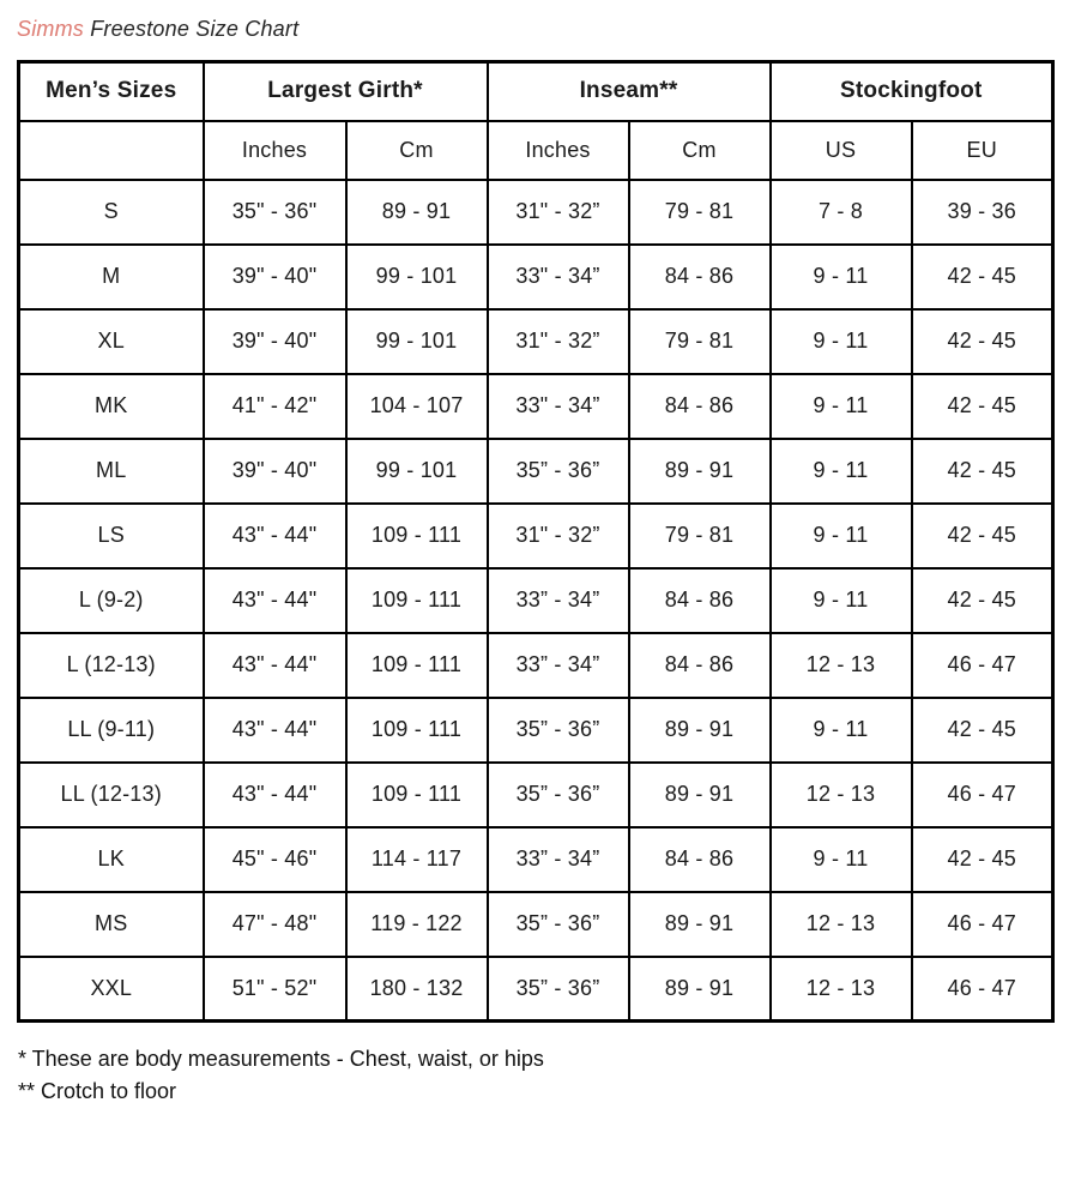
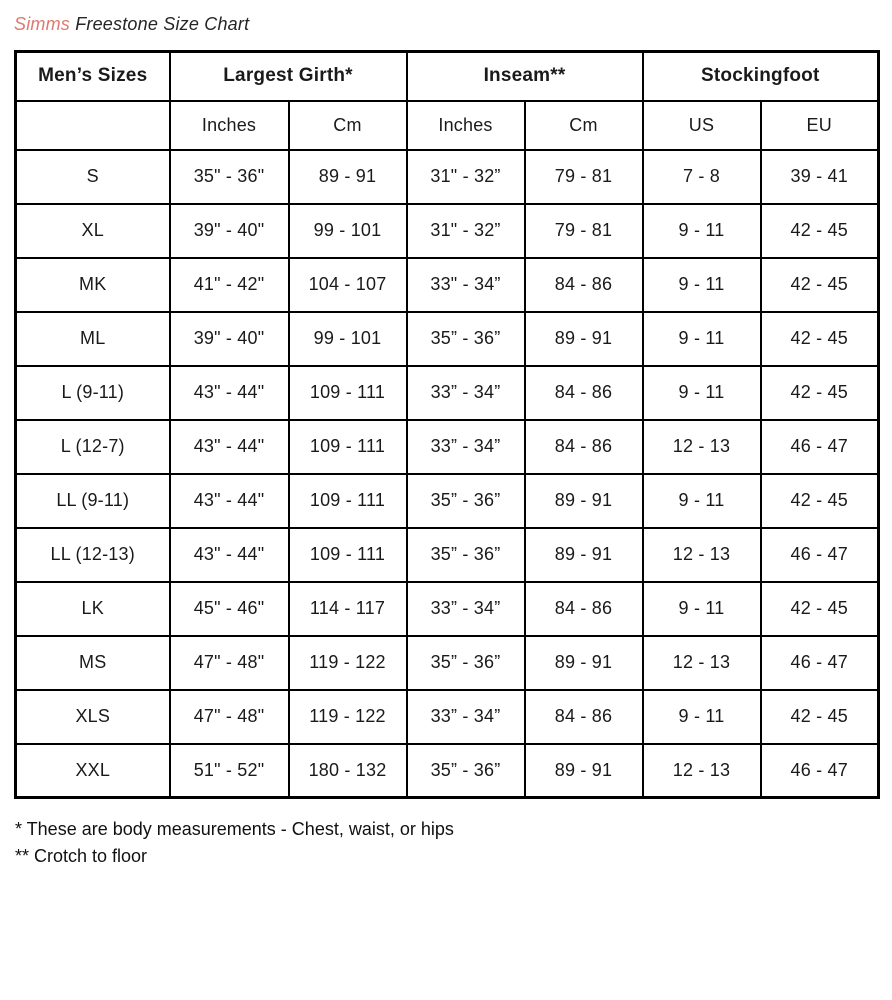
  Simms Freestone Size Chart
  Men’s Sizes	Largest Girth*	Inseam**	Stockingfoot
  	Inches	Cm	Inches	Cm	US	EU
- S	35" - 36"	89 - 91	31" - 32”	79 - 81	7 - 8	39 - 36
+ S	35" - 36"	89 - 91	31" - 32”	79 - 81	7 - 8	39 - 41
- M	39" - 40"	99 - 101	33" - 34”	84 - 86	9 - 11	42 - 45
  XL	39" - 40"	99 - 101	31" - 32”	79 - 81	9 - 11	42 - 45
  MK	41" - 42"	104 - 107	33" - 34”	84 - 86	9 - 11	42 - 45
  ML	39" - 40"	99 - 101	35” - 36”	89 - 91	9 - 11	42 - 45
- LS	43" - 44"	109 - 111	31" - 32”	79 - 81	9 - 11	42 - 45
- L (9-2)	43" - 44"	109 - 111	33” - 34”	84 - 86	9 - 11	42 - 45
+ L (9-11)	43" - 44"	109 - 111	33” - 34”	84 - 86	9 - 11	42 - 45
- L (12-13)	43" - 44"	109 - 111	33” - 34”	84 - 86	12 - 13	46 - 47
+ L (12-7)	43" - 44"	109 - 111	33” - 34”	84 - 86	12 - 13	46 - 47
  LL (9-11)	43" - 44"	109 - 111	35” - 36”	89 - 91	9 - 11	42 - 45
  LL (12-13)	43" - 44"	109 - 111	35” - 36”	89 - 91	12 - 13	46 - 47
  LK	45" - 46"	114 - 117	33” - 34”	84 - 86	9 - 11	42 - 45
  MS	47" - 48"	119 - 122	35” - 36”	89 - 91	12 - 13	46 - 47
+ XLS	47" - 48"	119 - 122	33” - 34”	84 - 86	9 - 11	42 - 45
  XXL	51" - 52"	180 - 132	35” - 36”	89 - 91	12 - 13	46 - 47
  * These are body measurements - Chest, waist, or hips
  ** Crotch to floor
